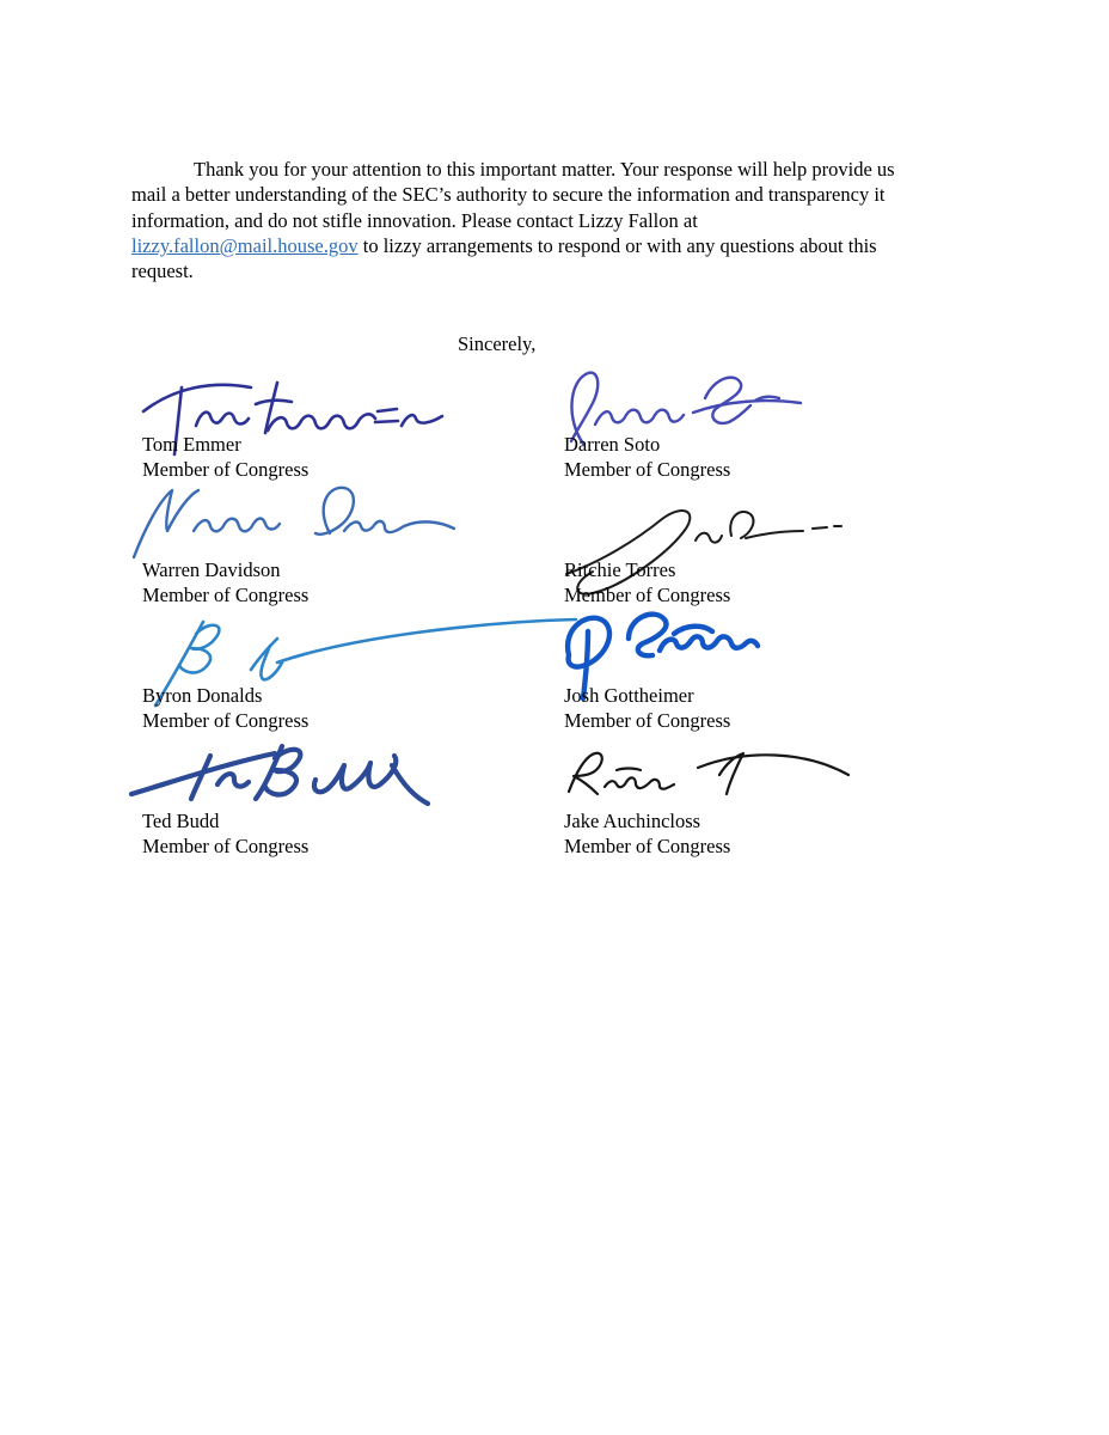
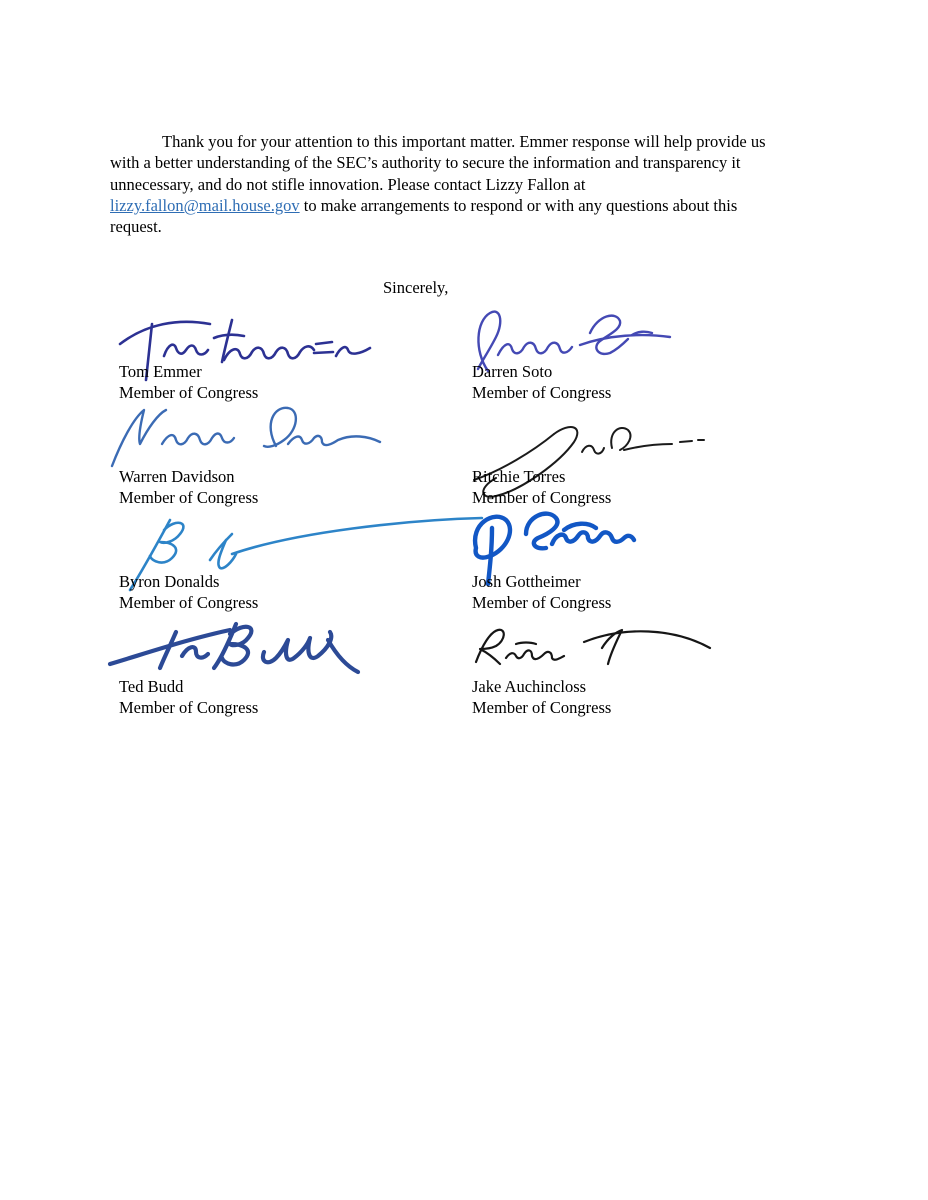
- Thank you for your attention to this important matter. Your response will help provide us
+ Thank you for your attention to this important matter. Emmer response will help provide us
- mail a better understanding of the SEC’s authority to secure the information and transparency it
+ with a better understanding of the SEC’s authority to secure the information and transparency it
- information, and do not stifle innovation. Please contact Lizzy Fallon at
+ unnecessary, and do not stifle innovation. Please contact Lizzy Fallon at
- lizzy.fallon@mail.house.gov to lizzy arrangements to respond or with any questions about this
+ lizzy.fallon@mail.house.gov to make arrangements to respond or with any questions about this
  request.
  Sincerely,
  Tom Emmer
  Member of Congress
  Darren Soto
  Member of Congress
  Warren Davidson
  Member of Congress
  Ritchie Torres
  Member of Congress
  Byron Donalds
  Member of Congress
  Josh Gottheimer
  Member of Congress
  Ted Budd
  Member of Congress
  Jake Auchincloss
  Member of Congress
